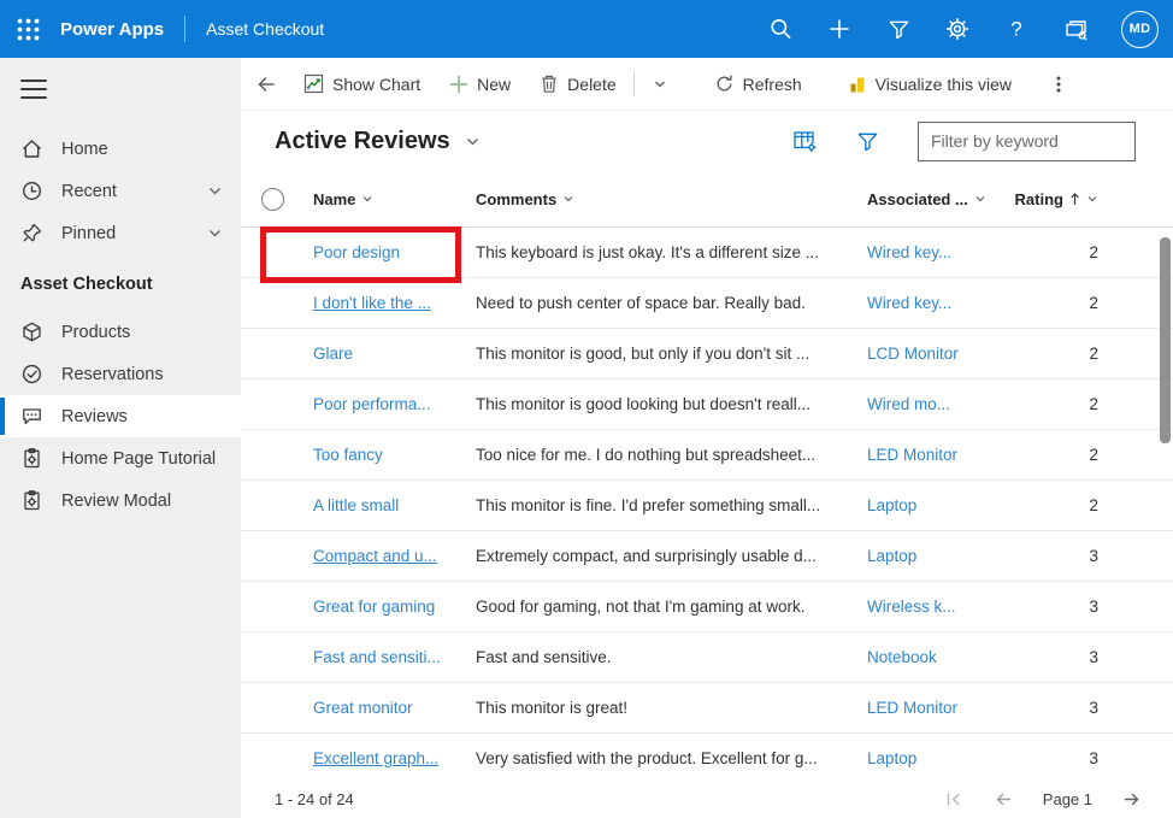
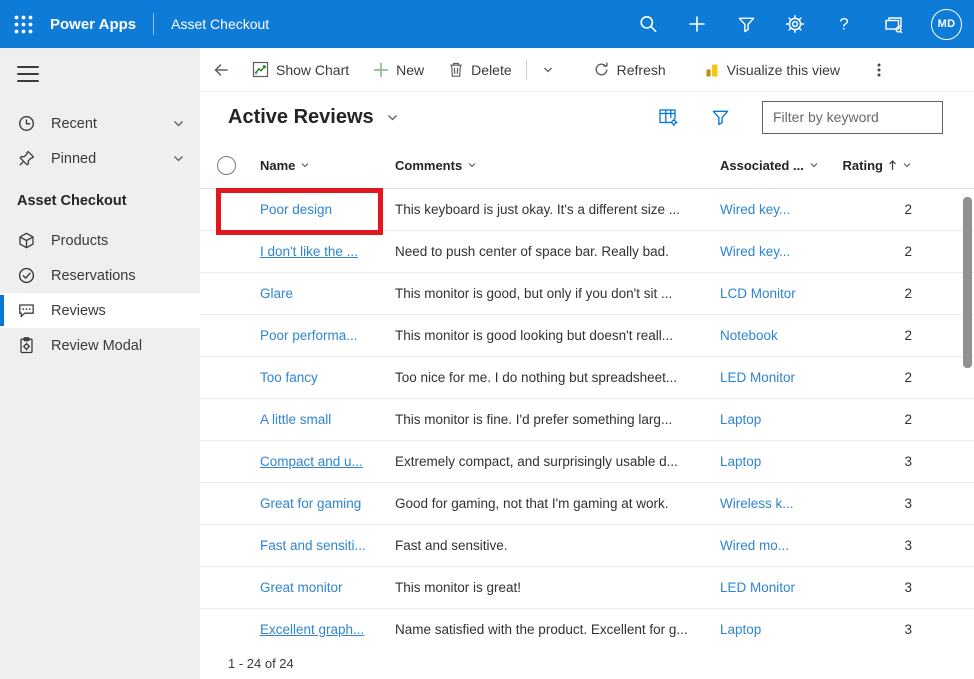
  Power Apps
  Asset Checkout
  ?
  MD
- Home
  Recent
  Pinned
  Asset Checkout
  Products
  Reservations
  Reviews
- Home Page Tutorial
  Review Modal
  Show Chart
  New
  Delete
  Refresh
  Visualize this view
  Active Reviews
  Filter by keyword
  Name
  Comments
  Associated ...
  Rating
  Poor design
  This keyboard is just okay. It's a different size ...
  Wired key...
  2
  I don't like the ...
  Need to push center of space bar. Really bad.
  Wired key...
  2
  Glare
  This monitor is good, but only if you don't sit ...
  LCD Monitor
  2
  Poor performa...
  This monitor is good looking but doesn't reall...
- Wired mo...
+ Notebook
  2
  Too fancy
  Too nice for me. I do nothing but spreadsheet...
  LED Monitor
  2
  A little small
- This monitor is fine. I'd prefer something small...
+ This monitor is fine. I'd prefer something larg...
  Laptop
  2
  Compact and u...
  Extremely compact, and surprisingly usable d...
  Laptop
  3
  Great for gaming
  Good for gaming, not that I'm gaming at work.
  Wireless k...
  3
  Fast and sensiti...
  Fast and sensitive.
- Notebook
+ Wired mo...
  3
  Great monitor
  This monitor is great!
  LED Monitor
  3
  Excellent graph...
- Very satisfied with the product. Excellent for g...
+ Name satisfied with the product. Excellent for g...
  Laptop
  3
  1 - 24 of 24
- Page 1
